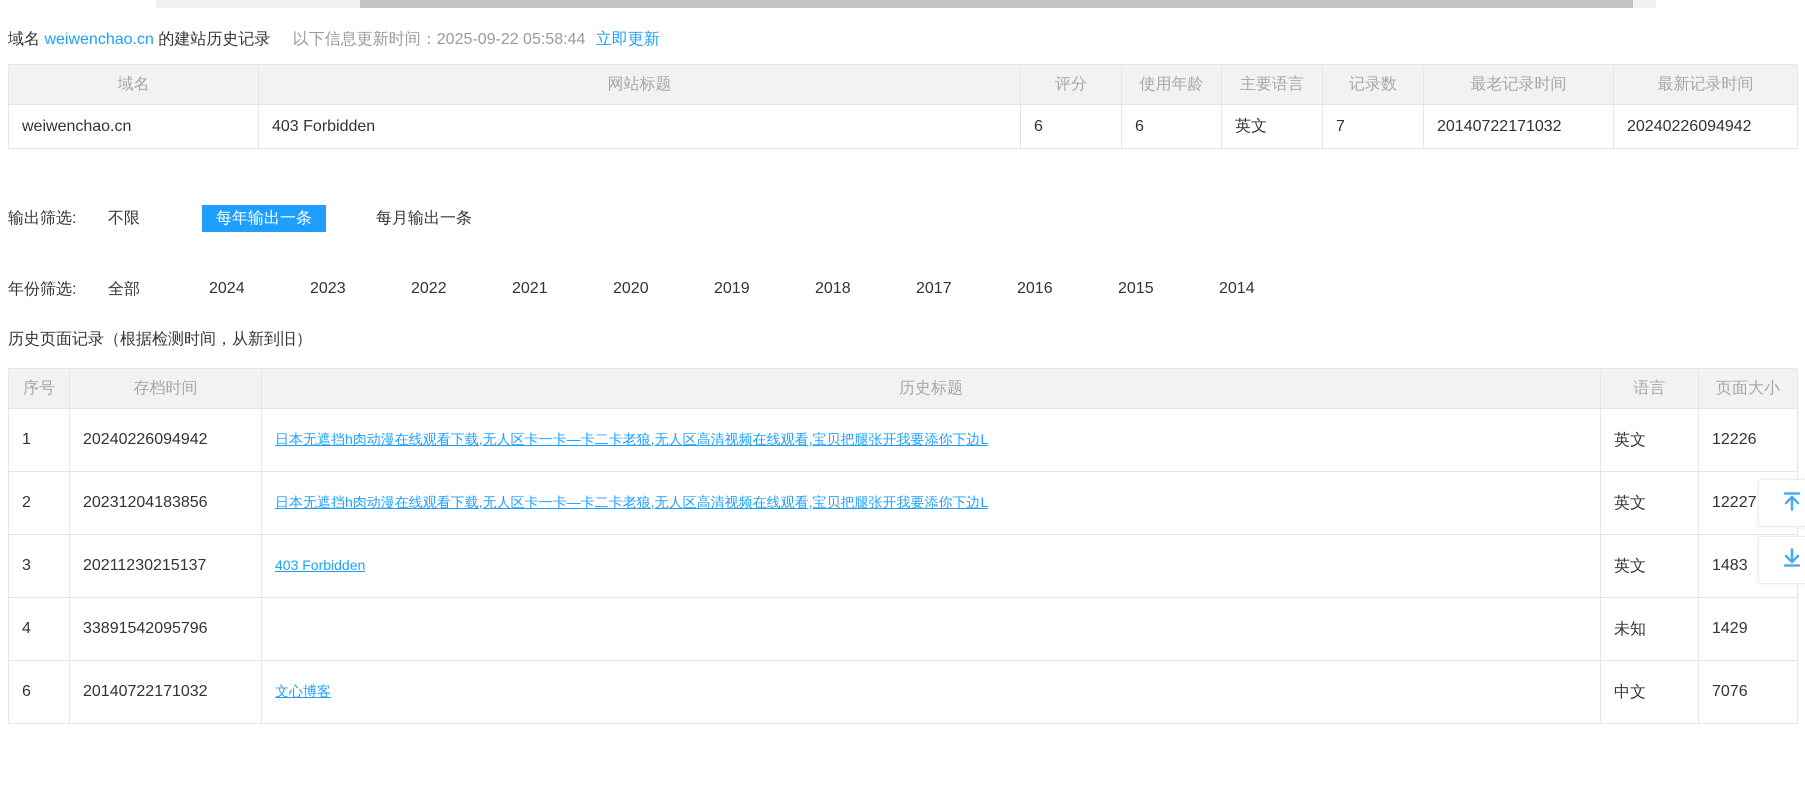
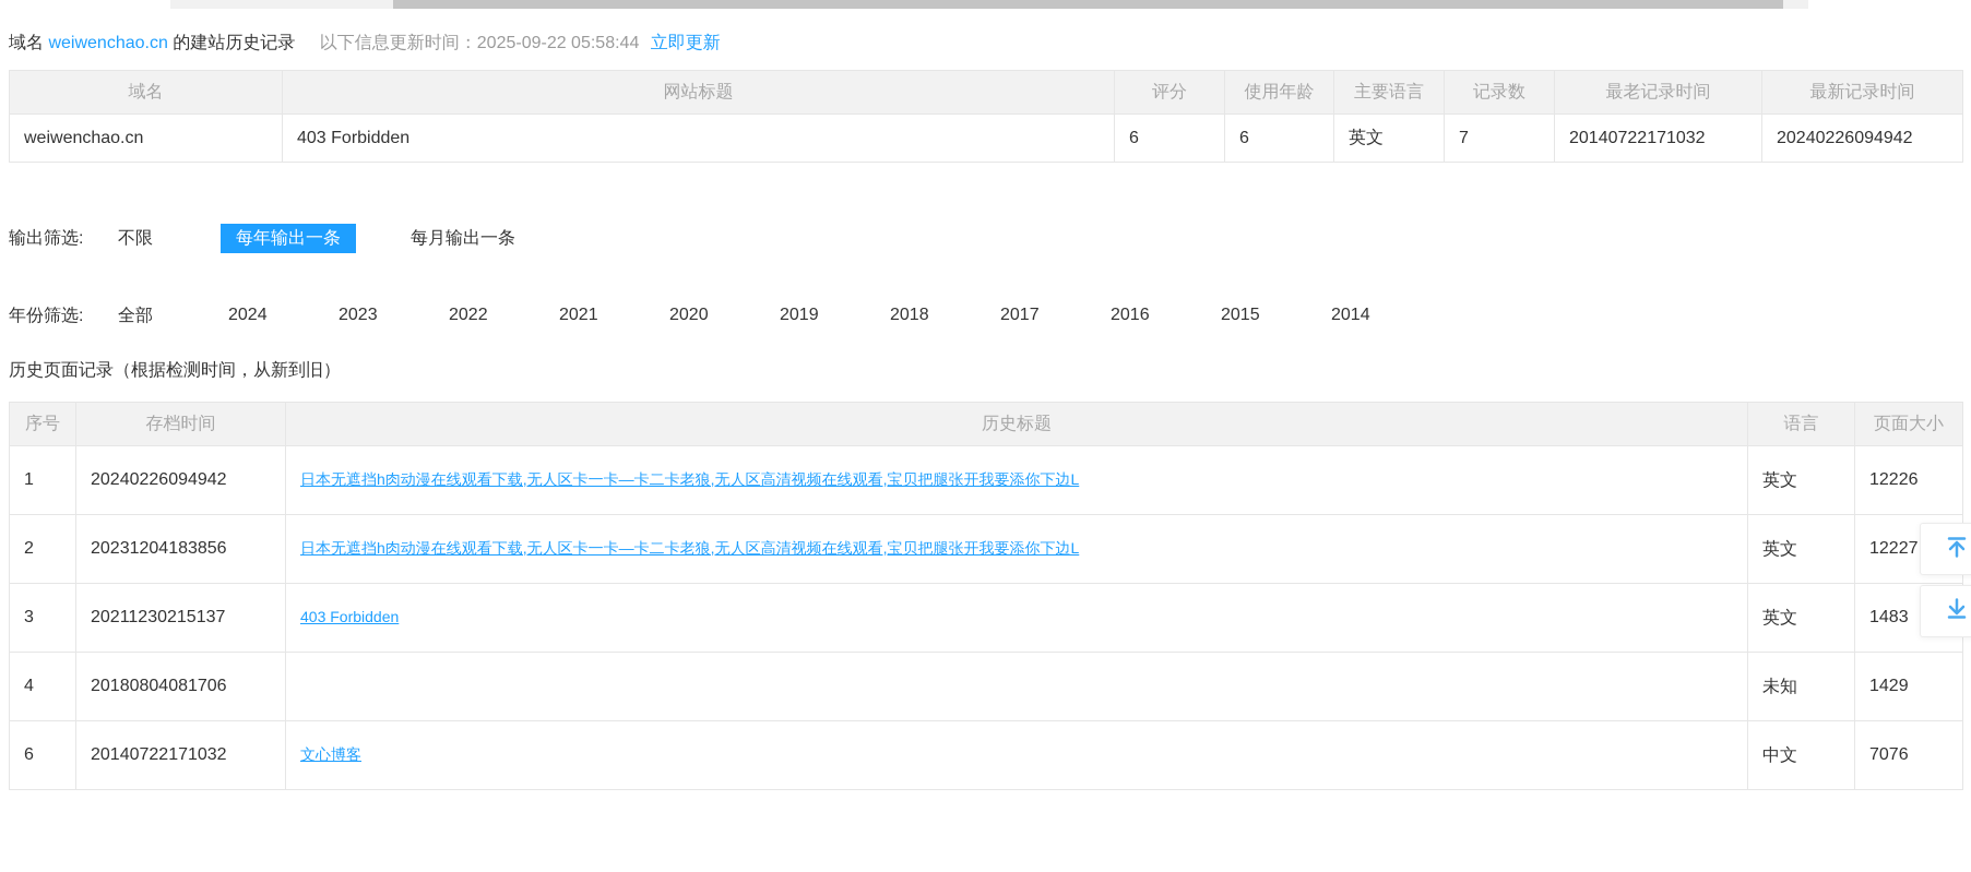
  域名 weiwenchao.cn 的建站历史记录 以下信息更新时间：2025-09-22 05:58:44 立即更新
  域名	网站标题	评分	使用年龄	主要语言	记录数	最老记录时间	最新记录时间
  weiwenchao.cn	403 Forbidden	6	6	英文	7	20140722171032	20240226094942
  输出筛选:
  不限
  每年输出一条
  每月输出一条
  年份筛选:
  全部
  2024
  2023
  2022
  2021
  2020
  2019
  2018
  2017
  2016
  2015
  2014
  历史页面记录（根据检测时间，从新到旧）
  序号	存档时间	历史标题	语言	页面大小
  1	20240226094942	日本无遮挡h肉动漫在线观看下载,无人区卡一卡—卡二卡老狼,无人区高清视频在线观看,宝贝把腿张开我要添你下边L	英文	12226
  2	20231204183856	日本无遮挡h肉动漫在线观看下载,无人区卡一卡—卡二卡老狼,无人区高清视频在线观看,宝贝把腿张开我要添你下边L	英文	12227
  3	20211230215137	403 Forbidden	英文	1483
- 4	33891542095796		未知	1429
+ 4	20180804081706		未知	1429
  6	20140722171032	文心博客	中文	7076
